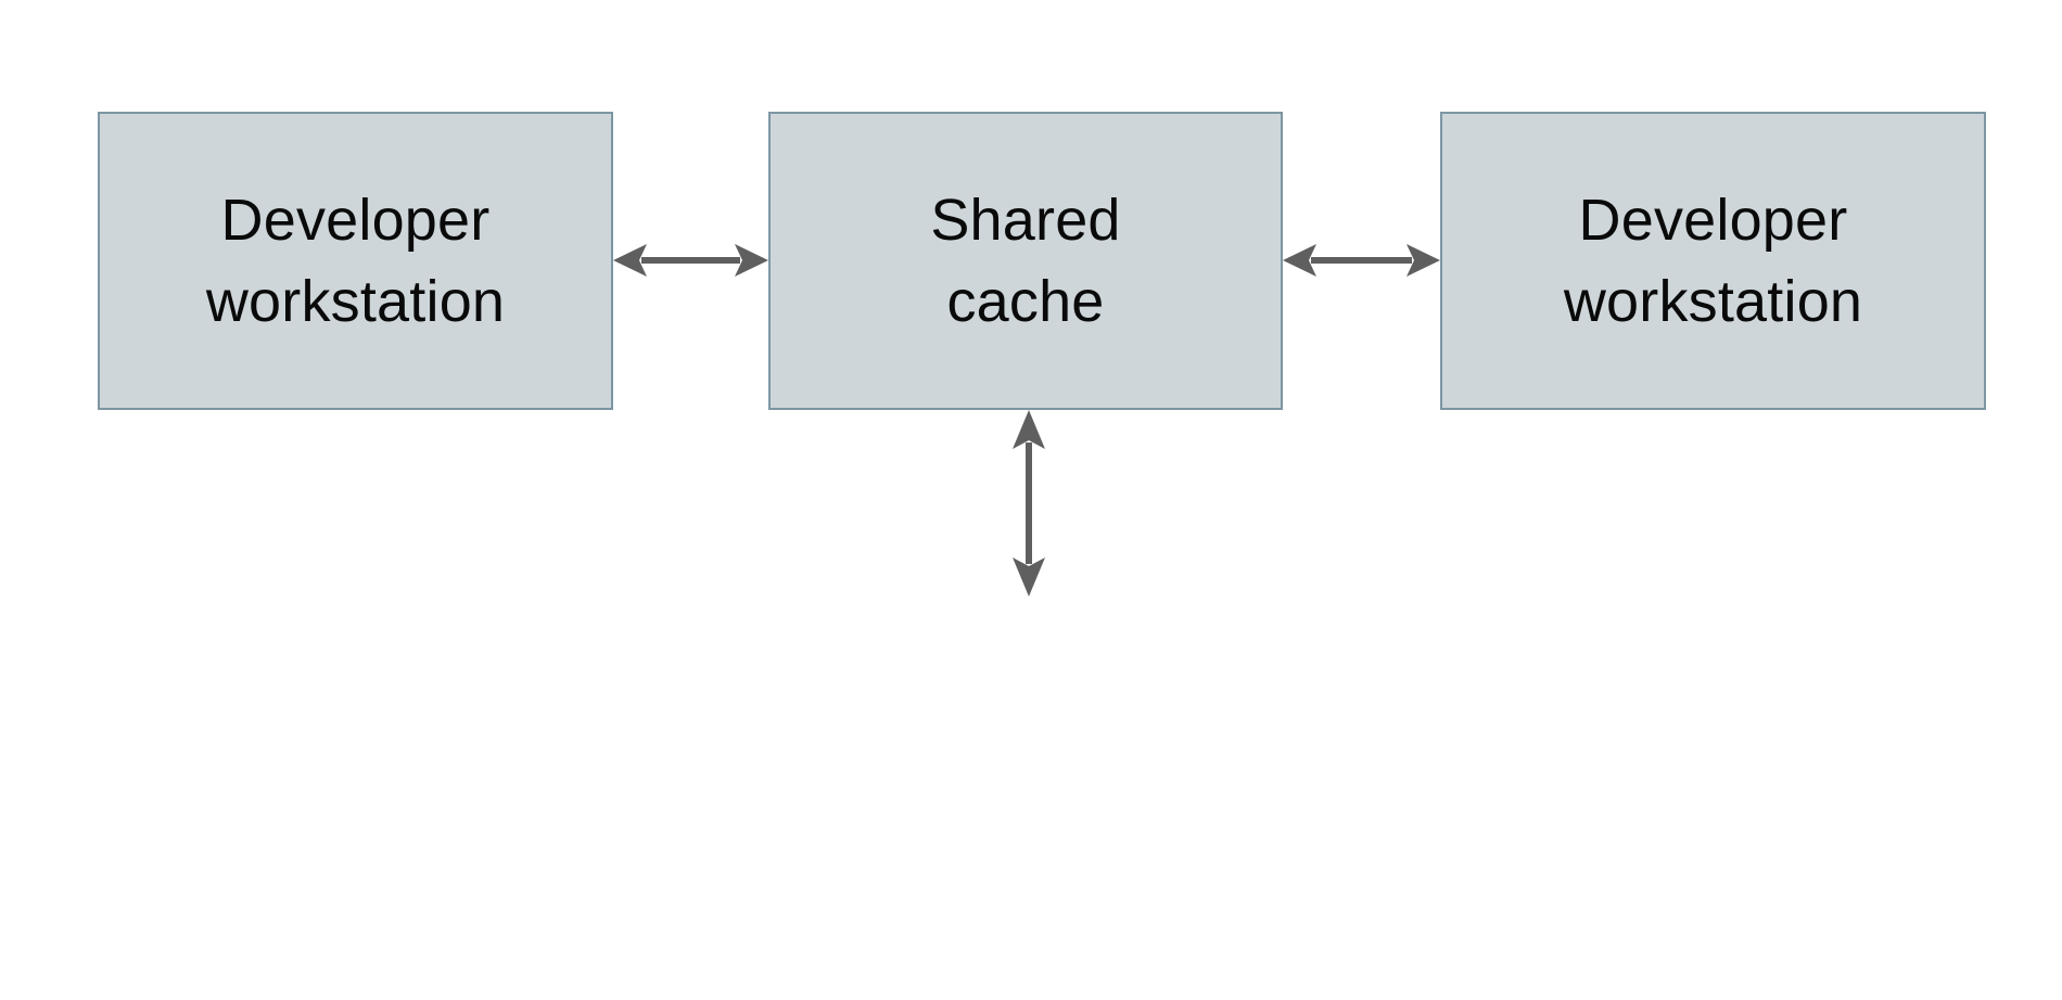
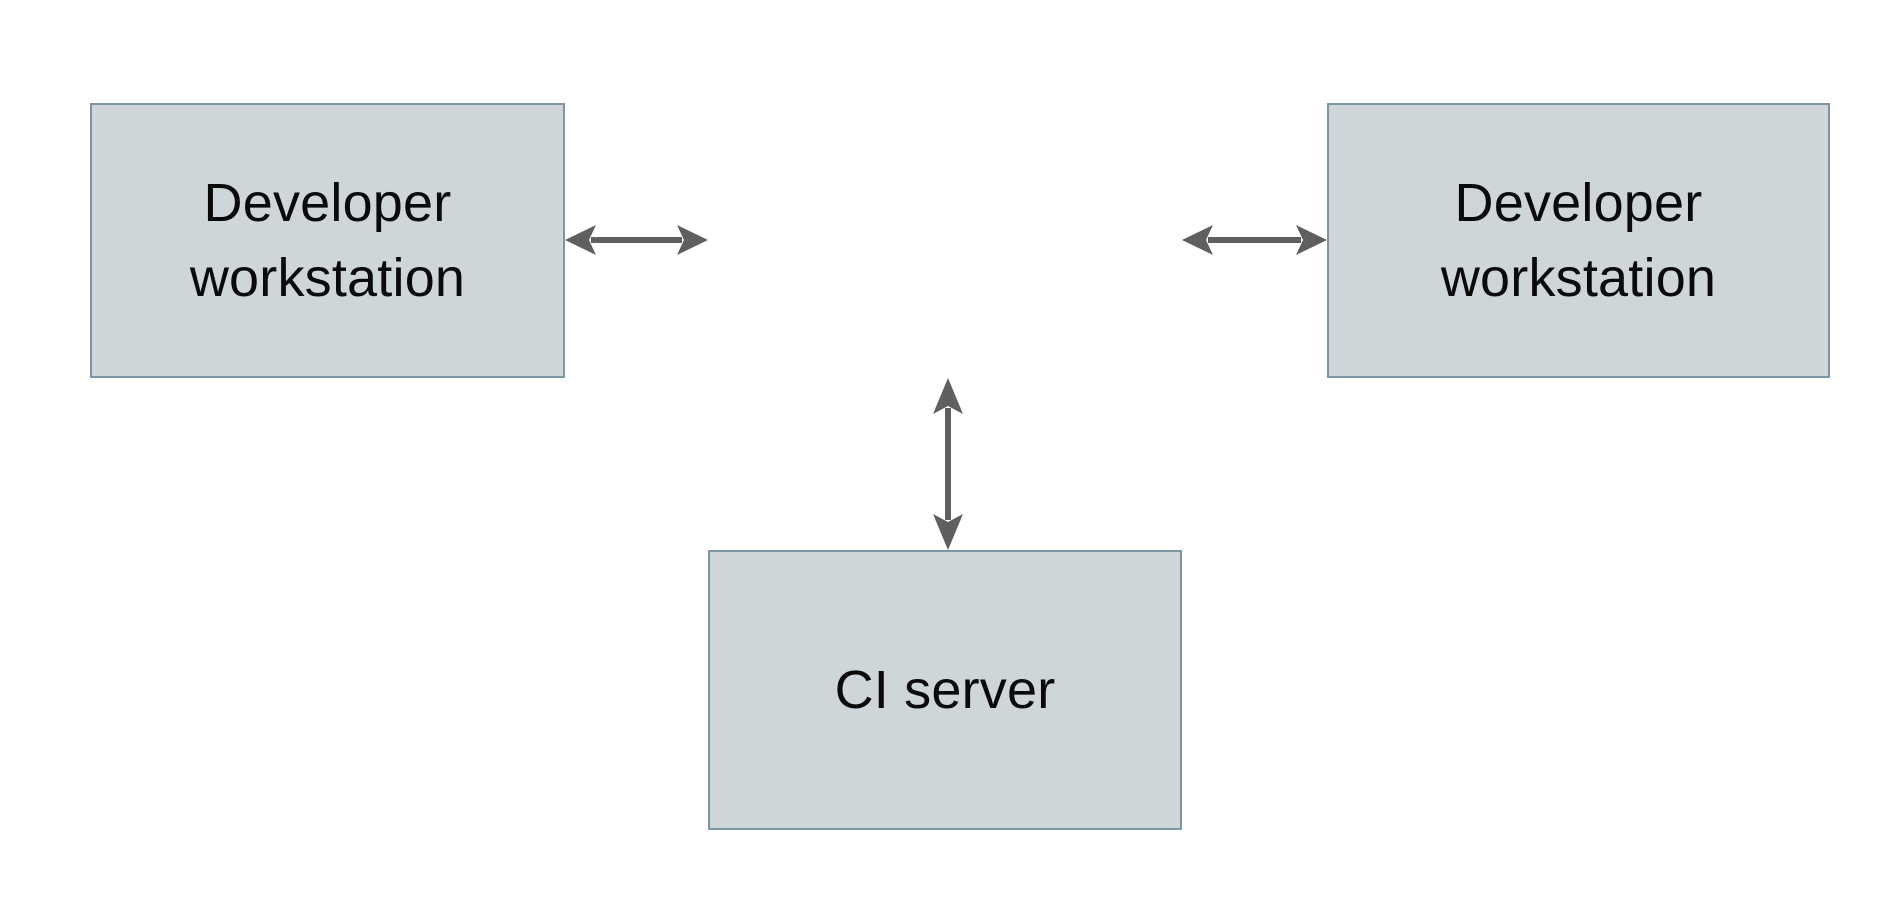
  Developer
  workstation
- Shared
- cache
  Developer
  workstation
+ CI server
